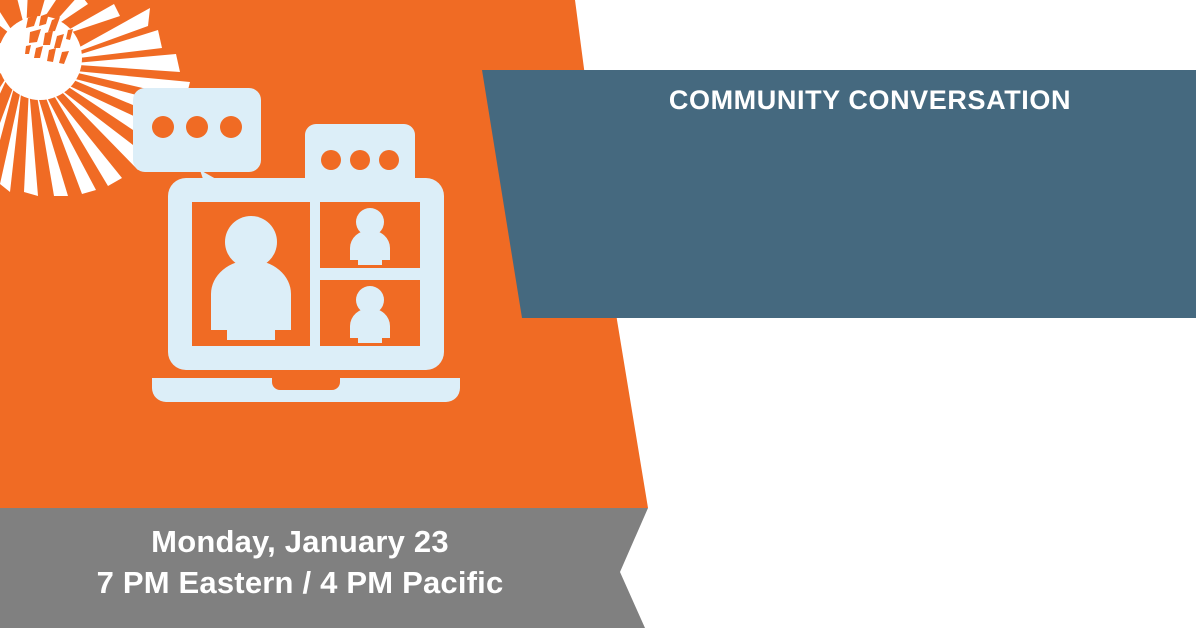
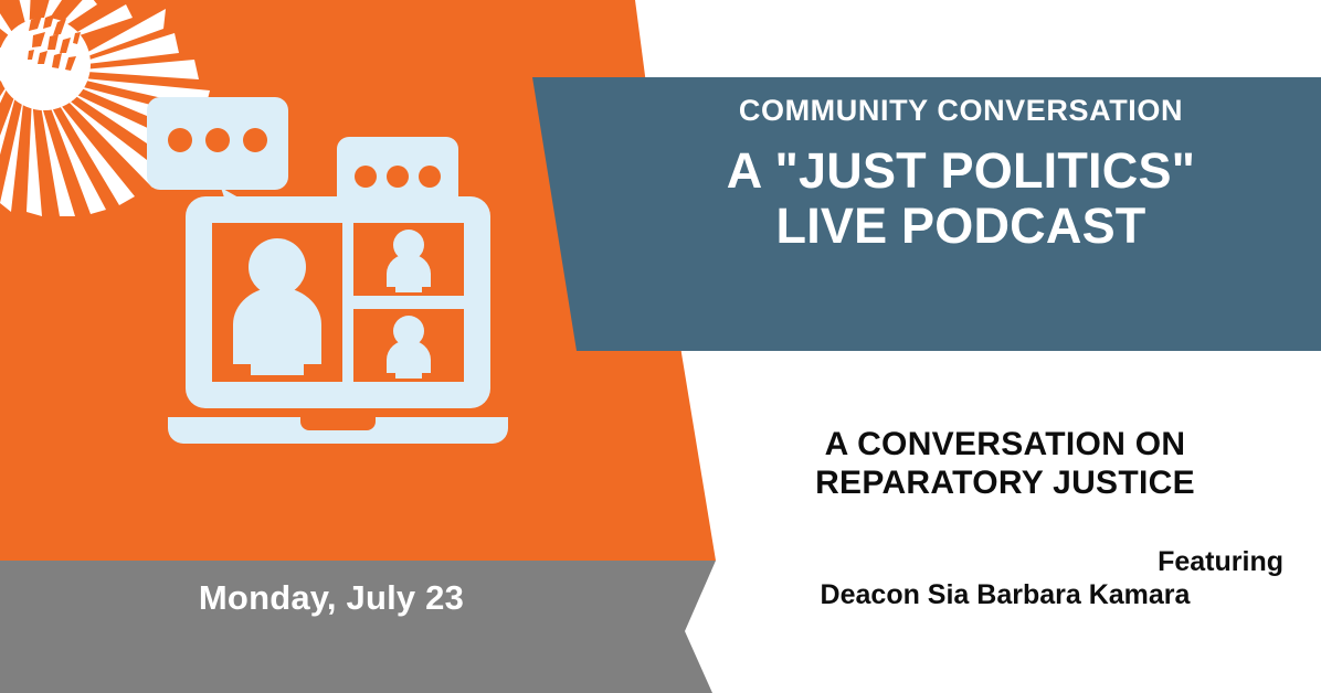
  COMMUNITY CONVERSATION
+ A "JUST POLITICS"
+ LIVE PODCAST
+ A CONVERSATION ON
+ REPARATORY JUSTICE
+ Featuring
+ Deacon Sia Barbara Kamara
- Monday, January 23
+ Monday, July 23
- 7 PM Eastern / 4 PM Pacific
